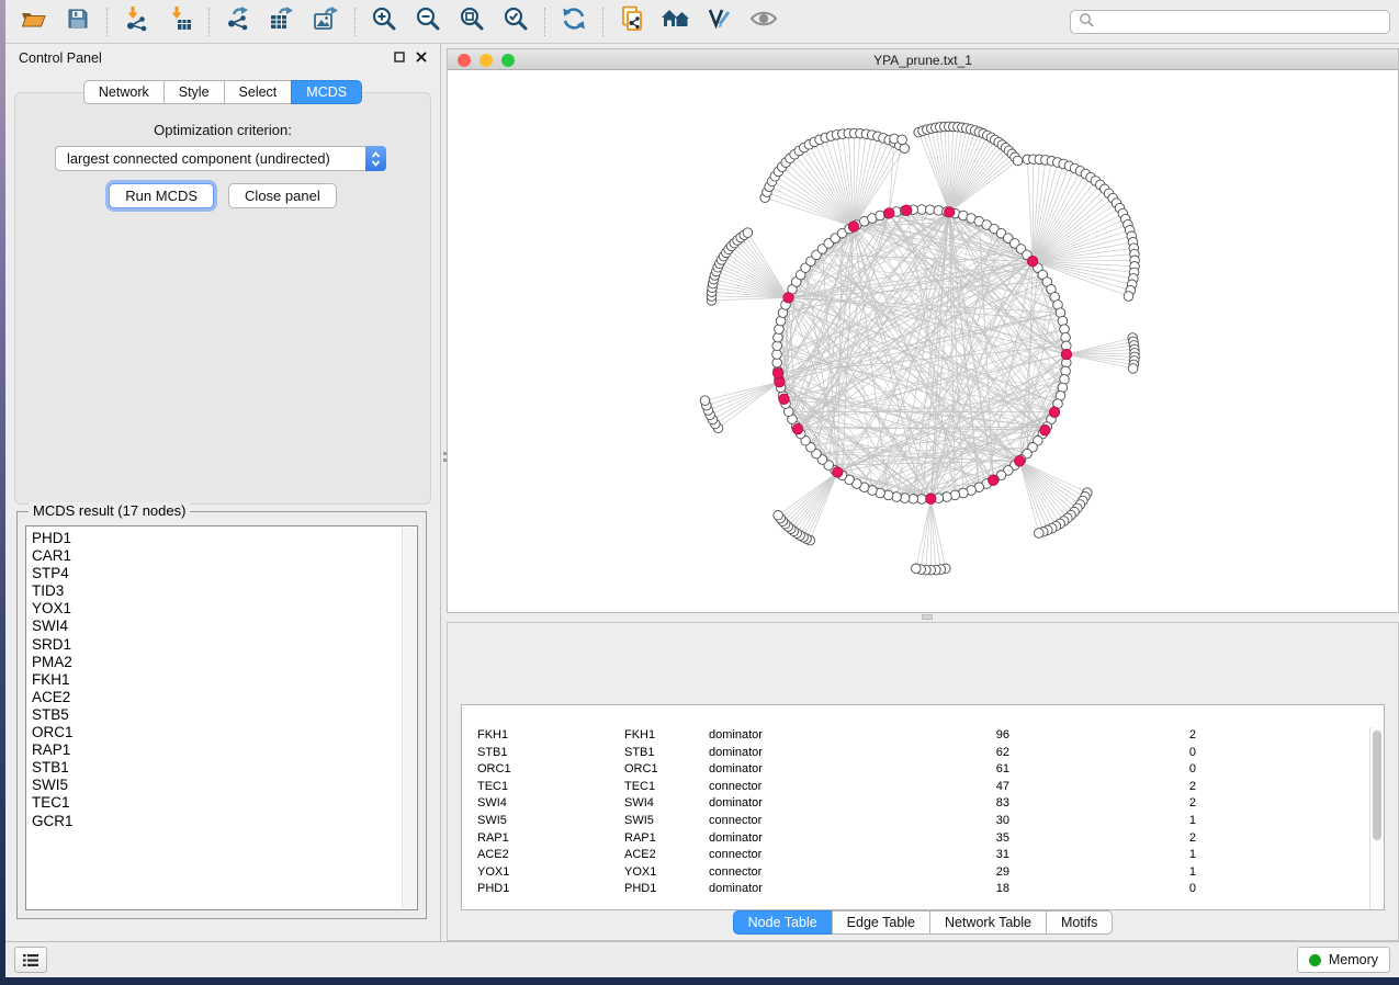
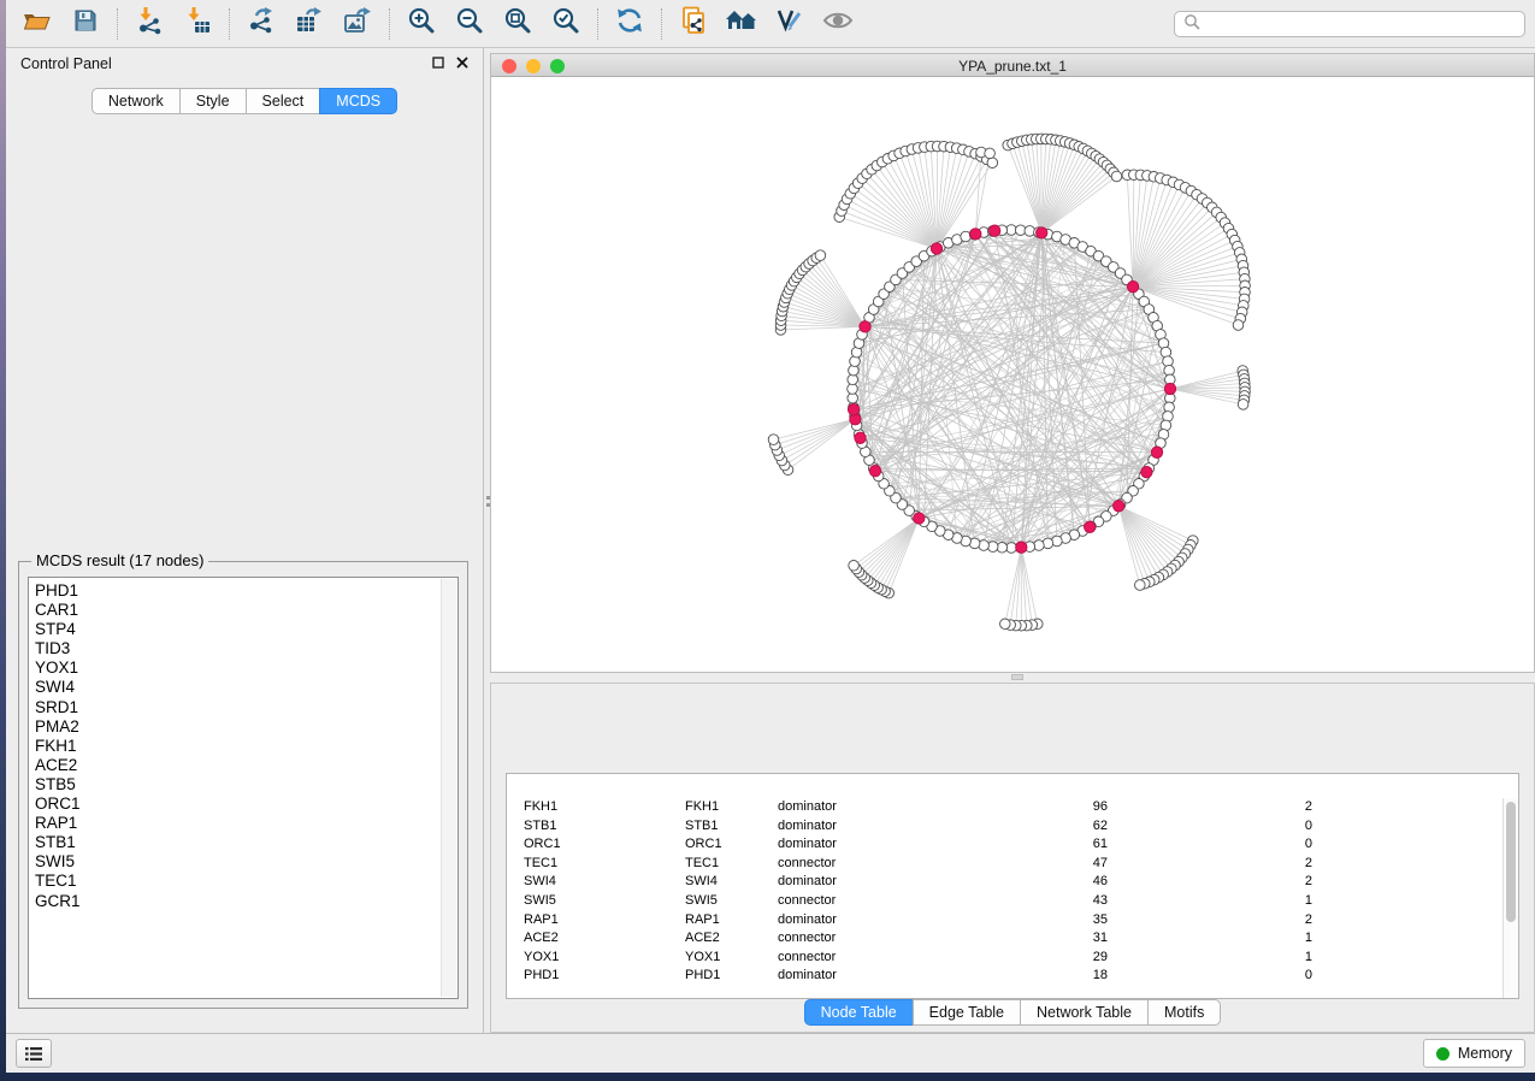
  Control Panel
  Network
  Style
  Select
  MCDS
- Optimization criterion:
- largest connected component (undirected)
- Run MCDS
- Close panel
  MCDS result (17 nodes)
  PHD1
  CAR1
  STP4
  TID3
  YOX1
  SWI4
  SRD1
  PMA2
  FKH1
  ACE2
  STB5
  ORC1
  RAP1
  STB1
  SWI5
  TEC1
  GCR1
  YPA_prune.txt_1
  FKH1
  FKH1
  dominator
  96
  2
  STB1
  STB1
  dominator
  62
  0
  ORC1
  ORC1
  dominator
  61
  0
  TEC1
  TEC1
  connector
  47
  2
  SWI4
  SWI4
  dominator
- 83
+ 46
  2
  SWI5
  SWI5
  connector
- 30
+ 43
  1
  RAP1
  RAP1
  dominator
  35
  2
  ACE2
  ACE2
  connector
  31
  1
  YOX1
  YOX1
  connector
  29
  1
  PHD1
  PHD1
  dominator
  18
  0
  Node Table
  Edge Table
  Network Table
  Motifs
  Memory
